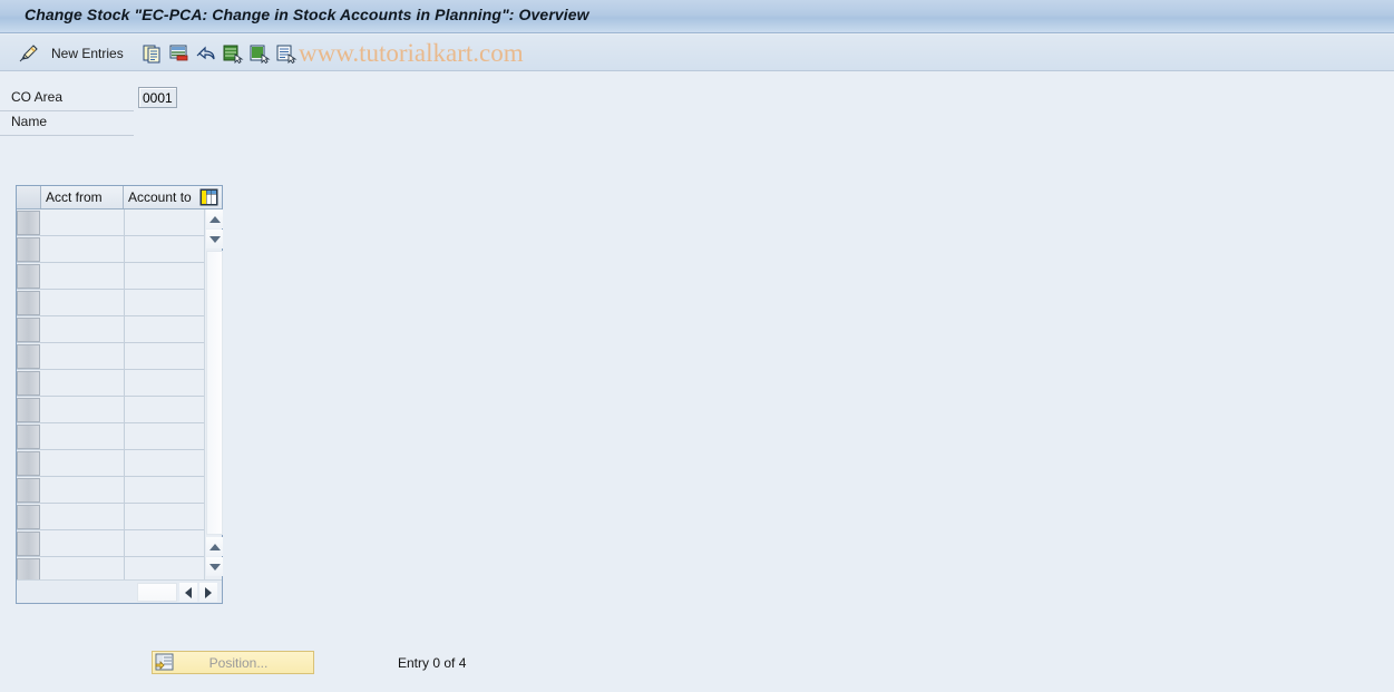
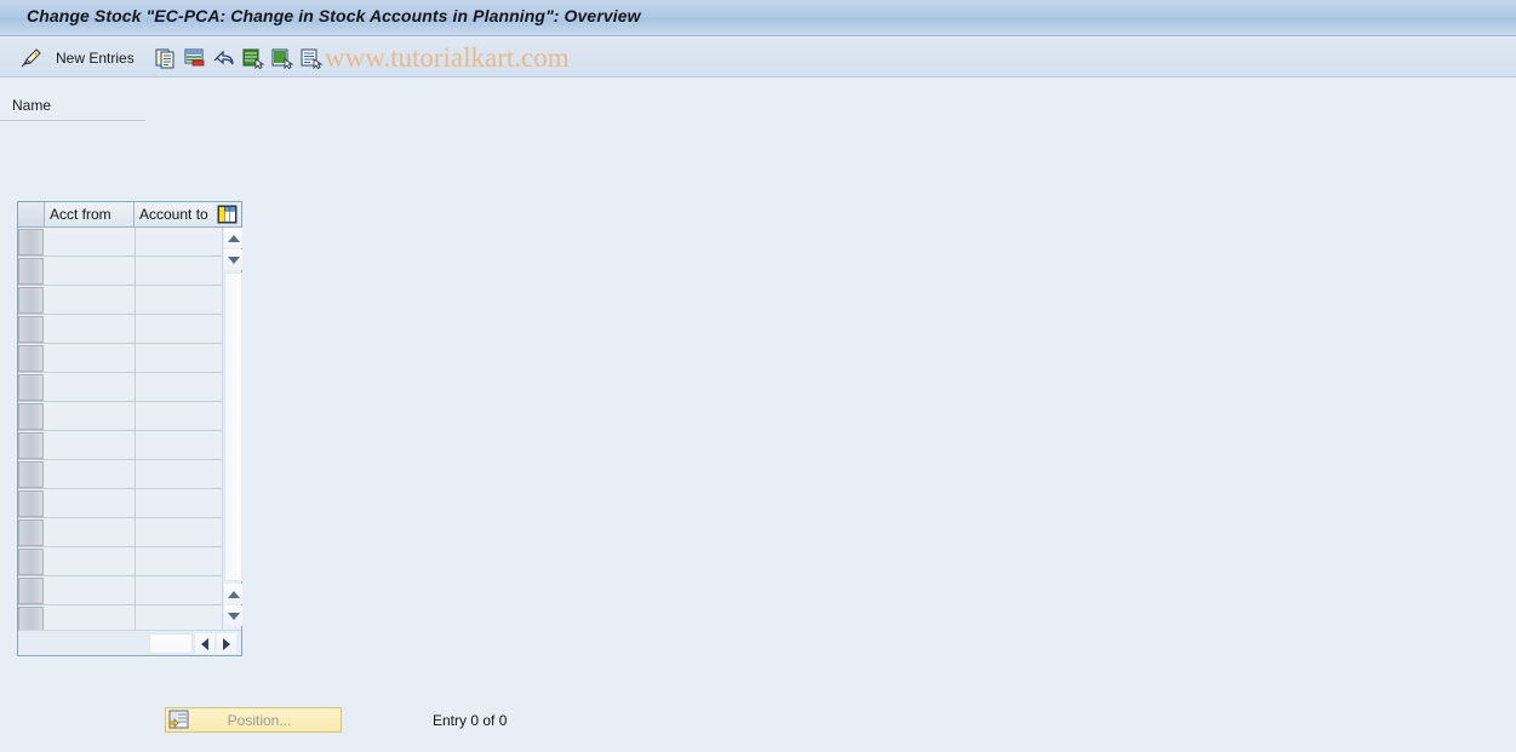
  Change Stock "EC-PCA: Change in Stock Accounts in Planning": Overview
  New Entries
  www.tutorialkart.com
- CO Area
- 0001
  Name
  Acct from
  Account to
  Position...
- Entry 0 of 4
+ Entry 0 of 0
